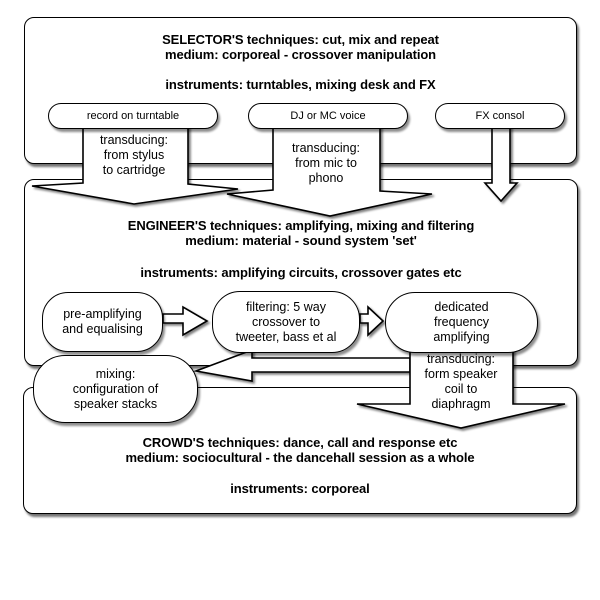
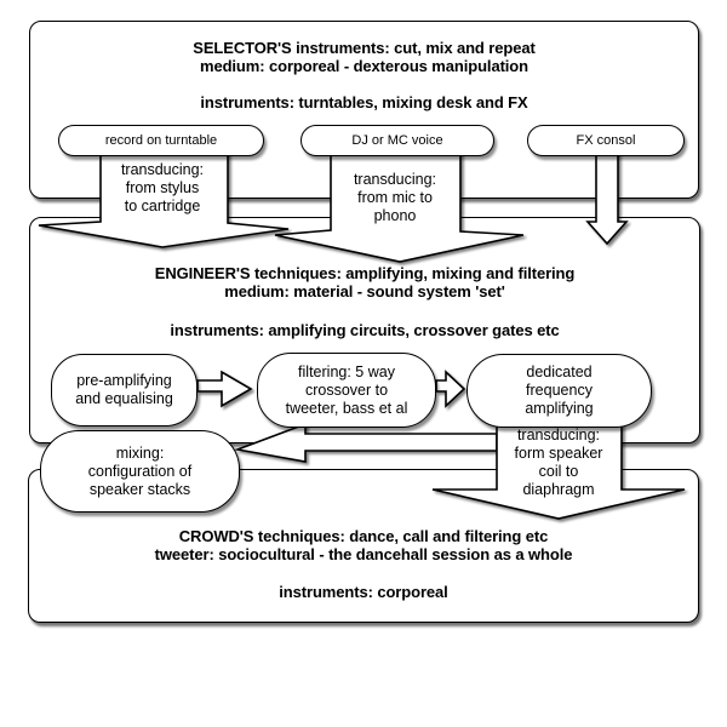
- SELECTOR'S techniques: cut, mix and repeat
+ SELECTOR'S instruments: cut, mix and repeat
- medium: corporeal - crossover manipulation
+ medium: corporeal - dexterous manipulation
  instruments: turntables, mixing desk and FX
  record on turntable
  DJ or MC voice
  FX consol
  transducing:
  from stylus
  to cartridge
  transducing:
  from mic to
  phono
  ENGINEER'S techniques: amplifying, mixing and filtering
  medium: material - sound system 'set'
  instruments: amplifying circuits, crossover gates etc
  pre-amplifying
  and equalising
  filtering: 5 way
  crossover to
  tweeter, bass et al
  dedicated
  frequency
  amplifying
  mixing:
  configuration of
  speaker stacks
  transducing:
  form speaker
  coil to
  diaphragm
- CROWD'S techniques: dance, call and response etc
+ CROWD'S techniques: dance, call and filtering etc
- medium: sociocultural - the dancehall session as a whole
+ tweeter: sociocultural - the dancehall session as a whole
  instruments: corporeal
